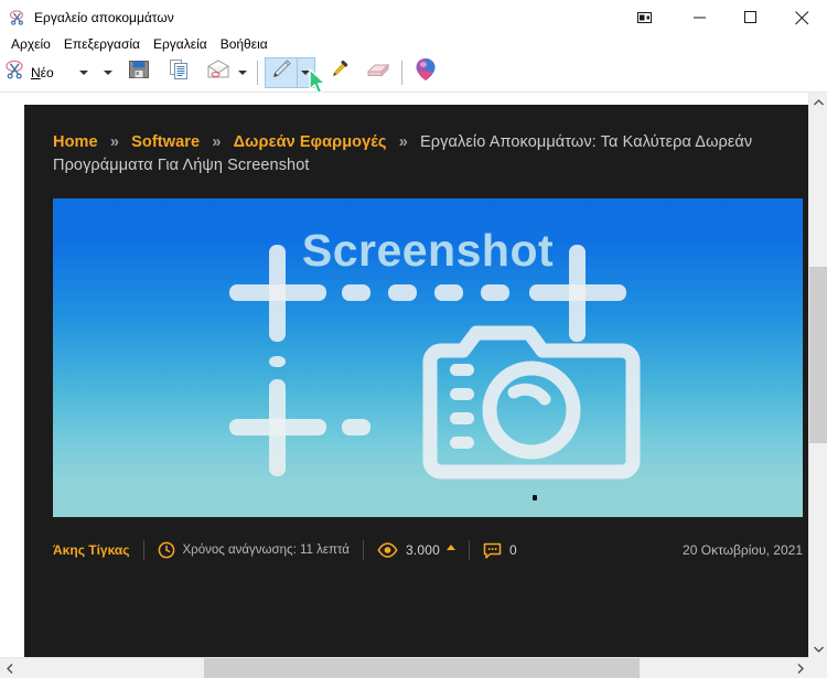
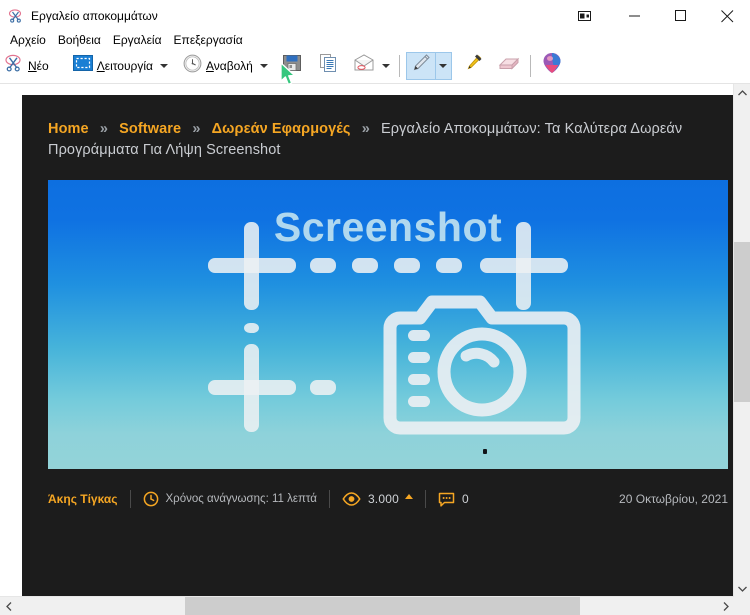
  Εργαλείο αποκομμάτων
  Αρχείο
- Επεξεργασία
+ Βοήθεια
  Εργαλεία
- Βοήθεια
+ Επεξεργασία
  Νέο
+ Λειτουργία
+ Αναβολή
  Home » Software » Δωρεάν Εφαρμογές » Εργαλείο Αποκομμάτων: Τα Καλύτερα Δωρεάν Προγράμματα Για Λήψη Screenshot
  Screenshot
  Άκης Τίγκας
  Χρόνος ανάγνωσης: 11 λεπτά
  3.000
  0
  20 Οκτωβρίου, 2021
